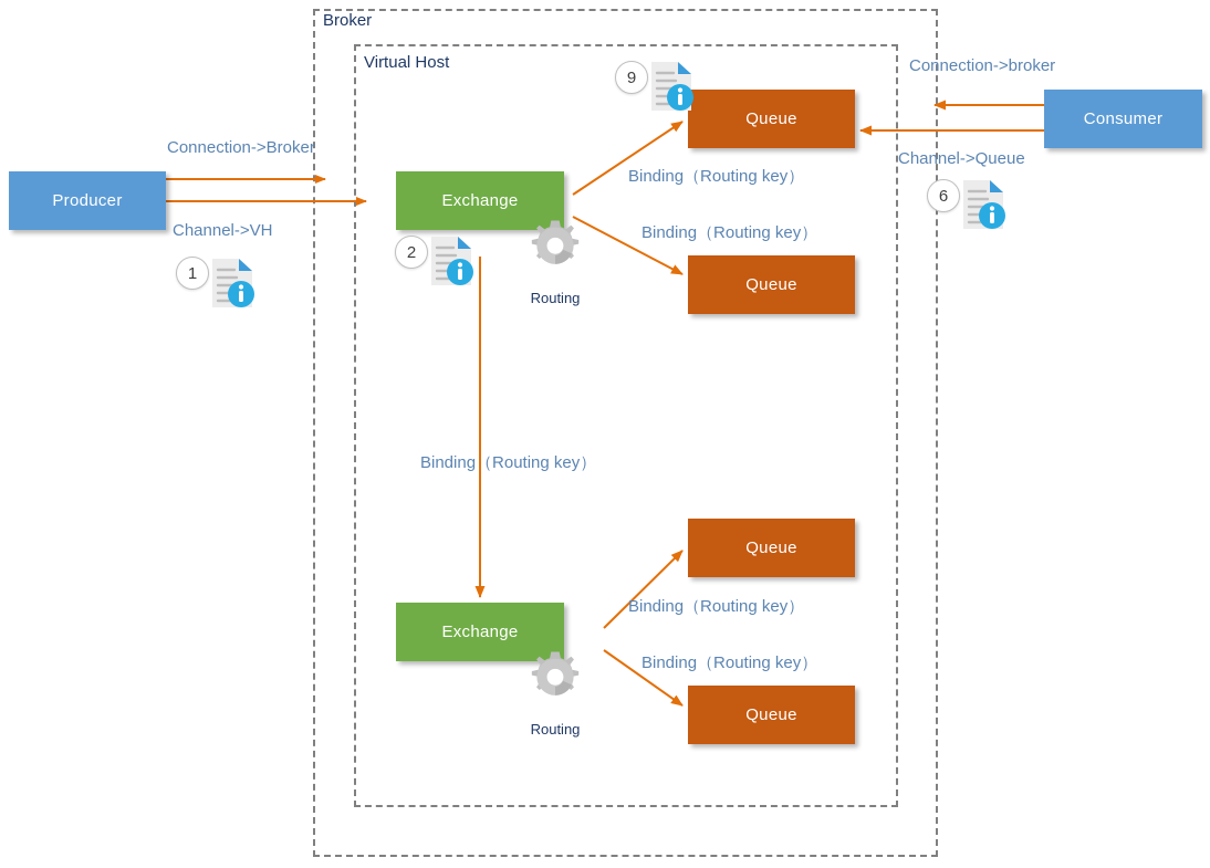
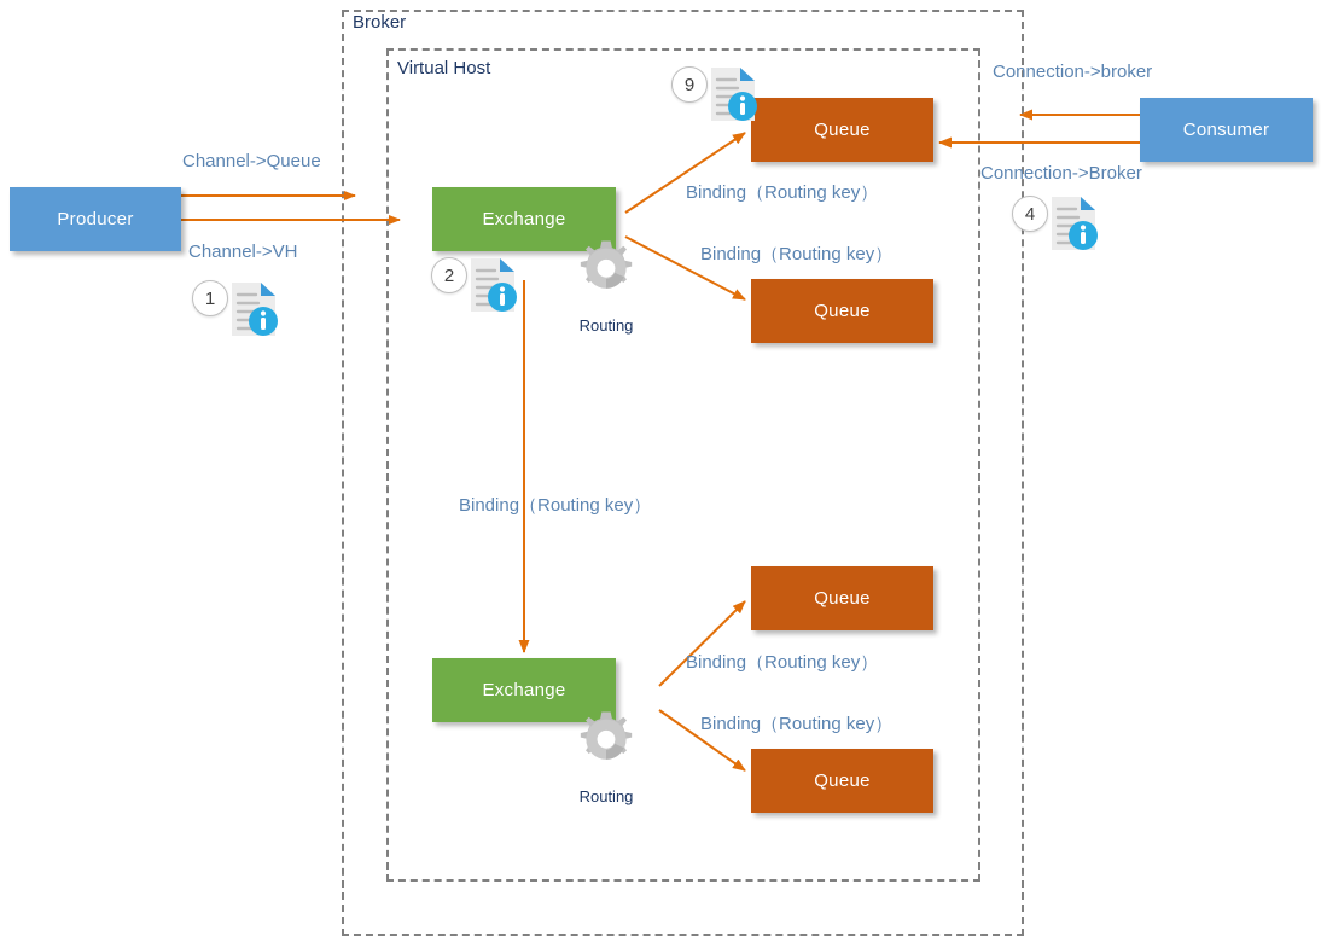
  Broker
  Virtual Host
  Producer
  Consumer
  Exchange
  Exchange
  Queue
  Queue
  Queue
  Queue
- Connection->Broker
+ Channel->Queue
  Channel->VH
  Connection->broker
- Channel->Queue
+ Connection->Broker
  Binding（Routing key）
  Binding（Routing key）
  Binding（Routing key）
  Binding（Routing key）
  Binding（Routing key）
  Routing
  Routing
  1
  2
  9
- 6
+ 4
